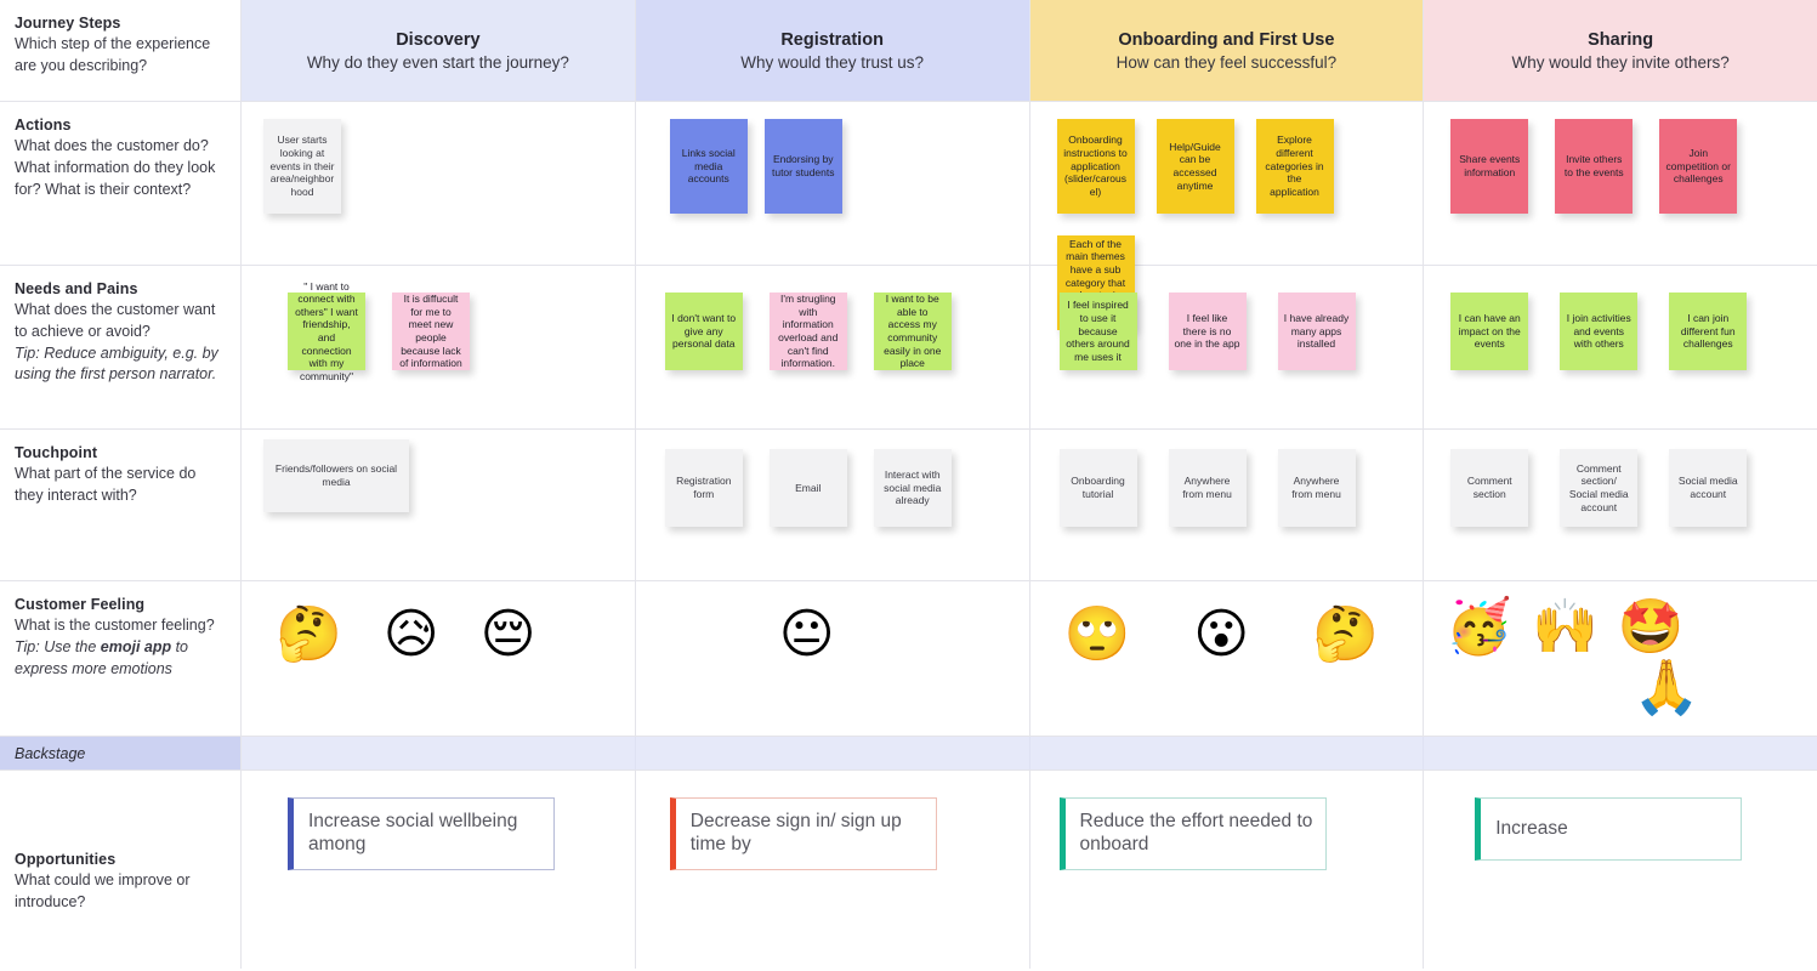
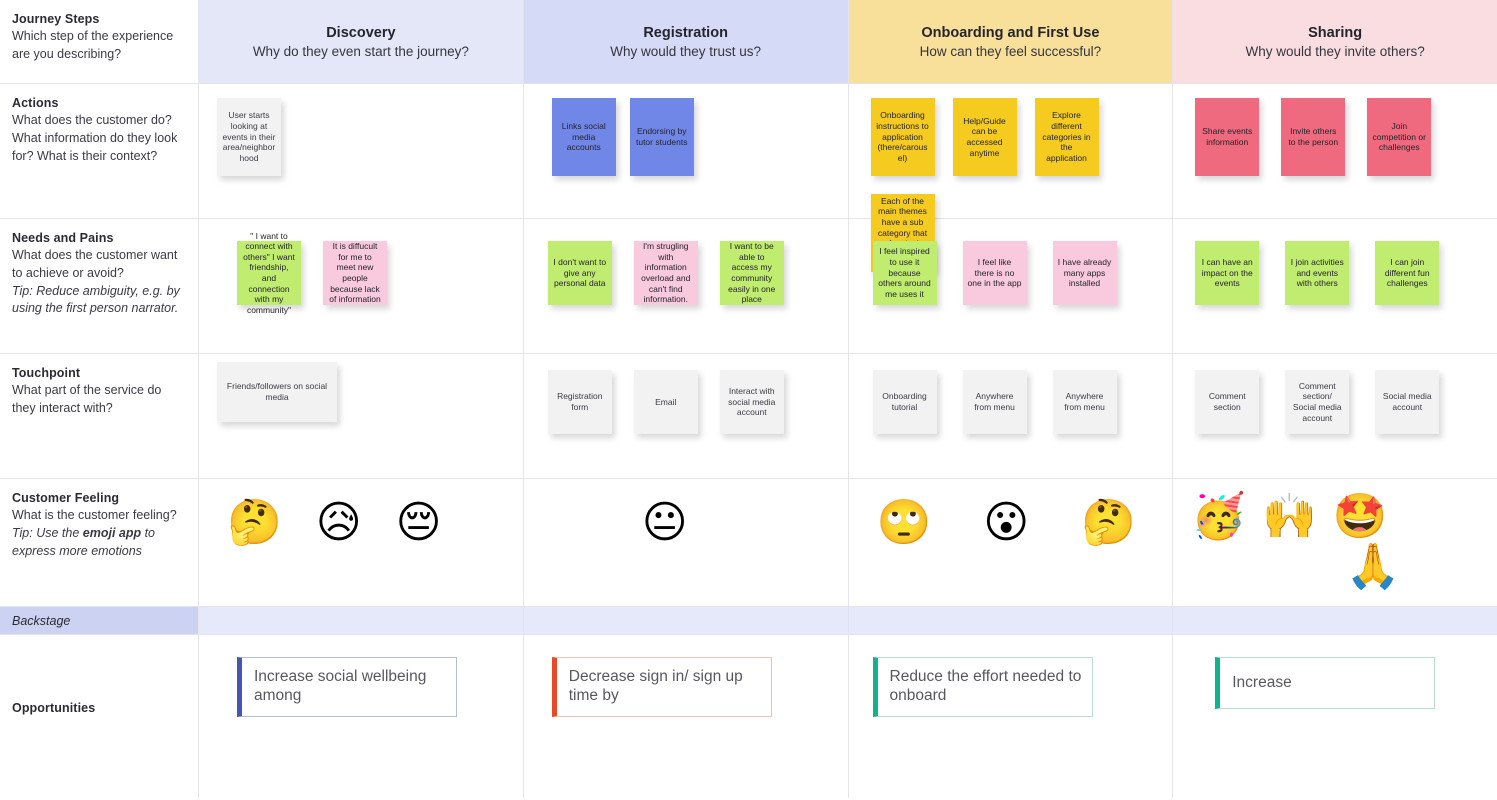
  Journey Steps
  Which step of the experience are you describing?
  Discovery
  Why do they even start the journey?
  Registration
  Why would they trust us?
  Onboarding and First Use
  How can they feel successful?
  Sharing
  Why would they invite others?
  Actions
  What does the customer do? What information do they look for? What is their context?
  User starts looking at events in their area/neighborhood
  Links social media accounts
  Endorsing by tutor students
- Onboarding instructions to application (slider/carousel)
+ Onboarding instructions to application (there/carousel)
  Help/Guide can be accessed anytime
  Explore different categories in the application
  Share events information
- Invite others to the events
+ Invite others to the person
  Join competition or challenges
  Needs and Pains
  What does the customer want to achieve or avoid?
  Tip: Reduce ambiguity, e.g. by using the first person narrator.
  " I want to connect with others" I want friendship, and connection with my community"
  It is diffucult for me to meet new people because lack of information
  I don't want to give any personal data
  I'm strugling with information overload and can't find information.
  I want to be able to access my community easily in one place
  I feel inspired to use it because others around me uses it
  I feel like there is no one in the app
  I have already many apps installed
  I can have an impact on the events
  I join activities and events with others
  I can join different fun challenges
  Touchpoint
  What part of the service do they interact with?
  Friends/followers on social media
  Registration form
  Email
- Interact with social media already
+ Interact with social media account
  Onboarding tutorial
  Anywhere from menu
  Anywhere from menu
  Comment section
  Comment section/ Social media account
  Social media account
  Customer Feeling
  What is the customer feeling?
  Tip: Use the emoji app to express more emotions
  🤔
  😥
  😔
  😐
  🙄
  😮
  🤔
  🥳
  🙌
  🤩
  🙏
  Backstage
  Opportunities
- What could we improve or introduce?
  Increase social wellbeing among
  Decrease sign in/ sign up time by
  Reduce the effort needed to onboard
  Increase
